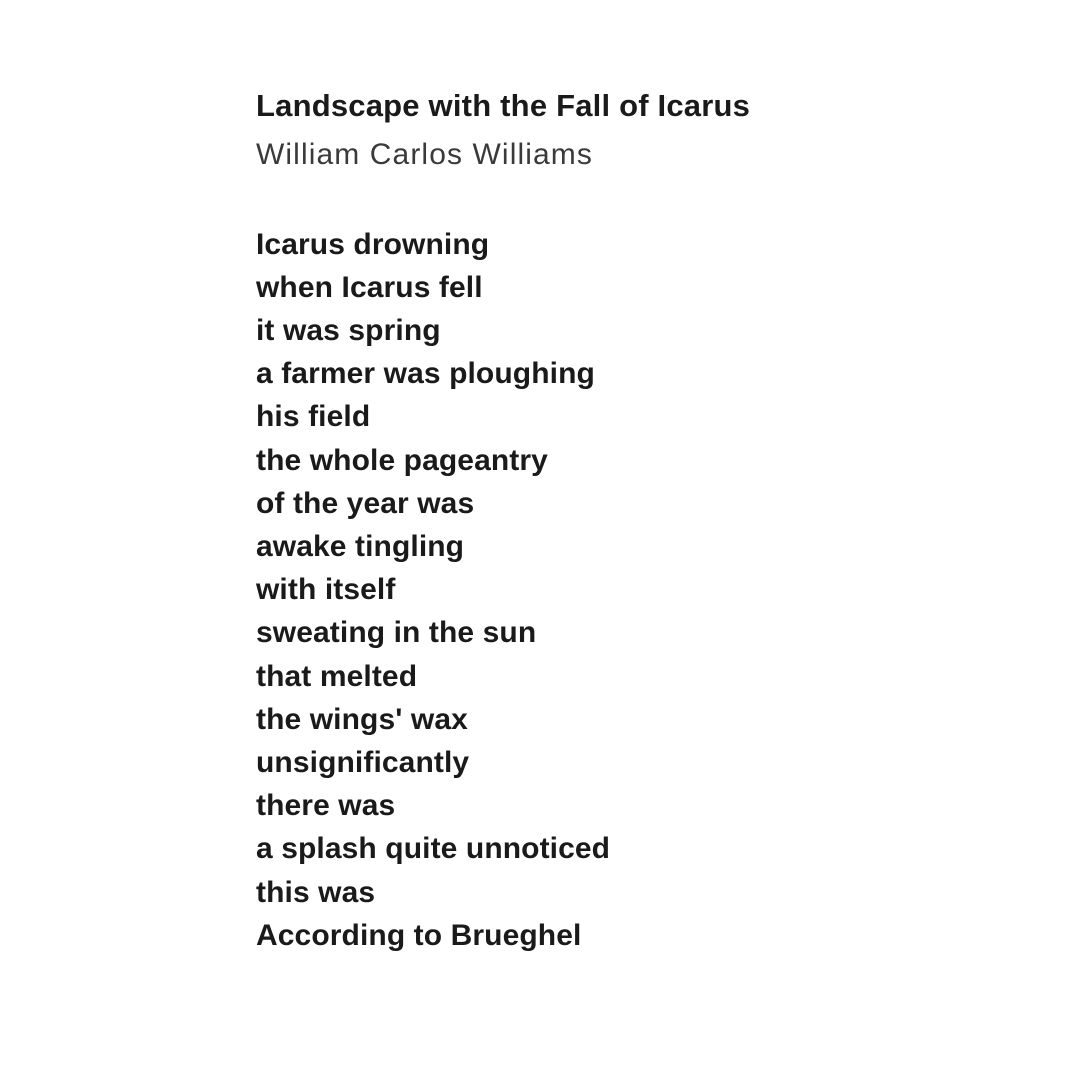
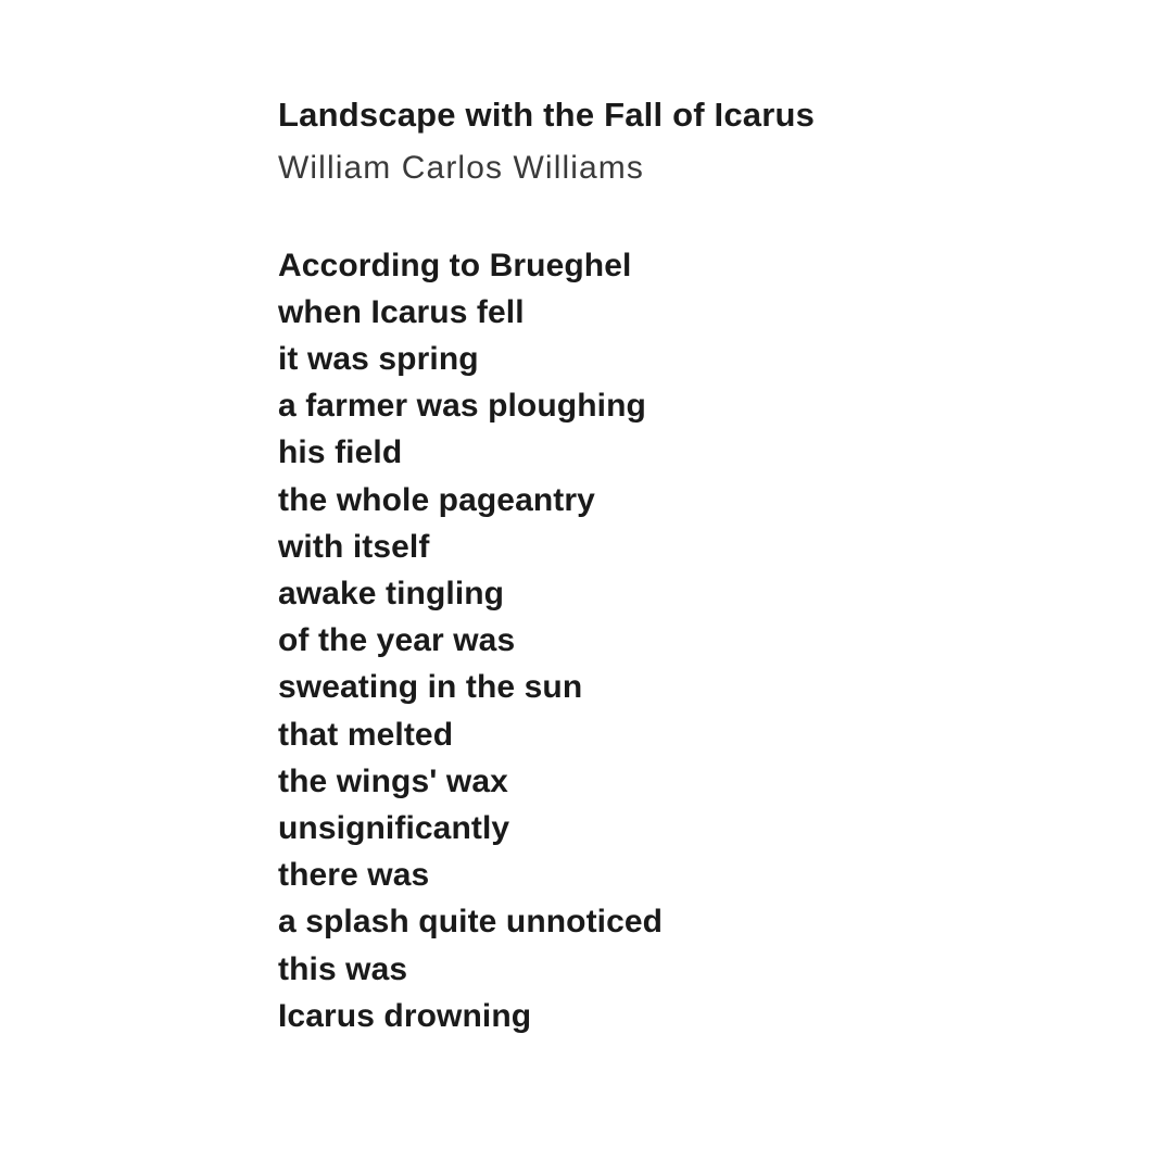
  Landscape with the Fall of Icarus
  William Carlos Williams
- Icarus drowning
+ According to Brueghel
  when Icarus fell
  it was spring
  a farmer was ploughing
  his field
  the whole pageantry
- of the year was
+ with itself
  awake tingling
- with itself
+ of the year was
  sweating in the sun
  that melted
  the wings' wax
  unsignificantly
  there was
  a splash quite unnoticed
  this was
- According to Brueghel
+ Icarus drowning
